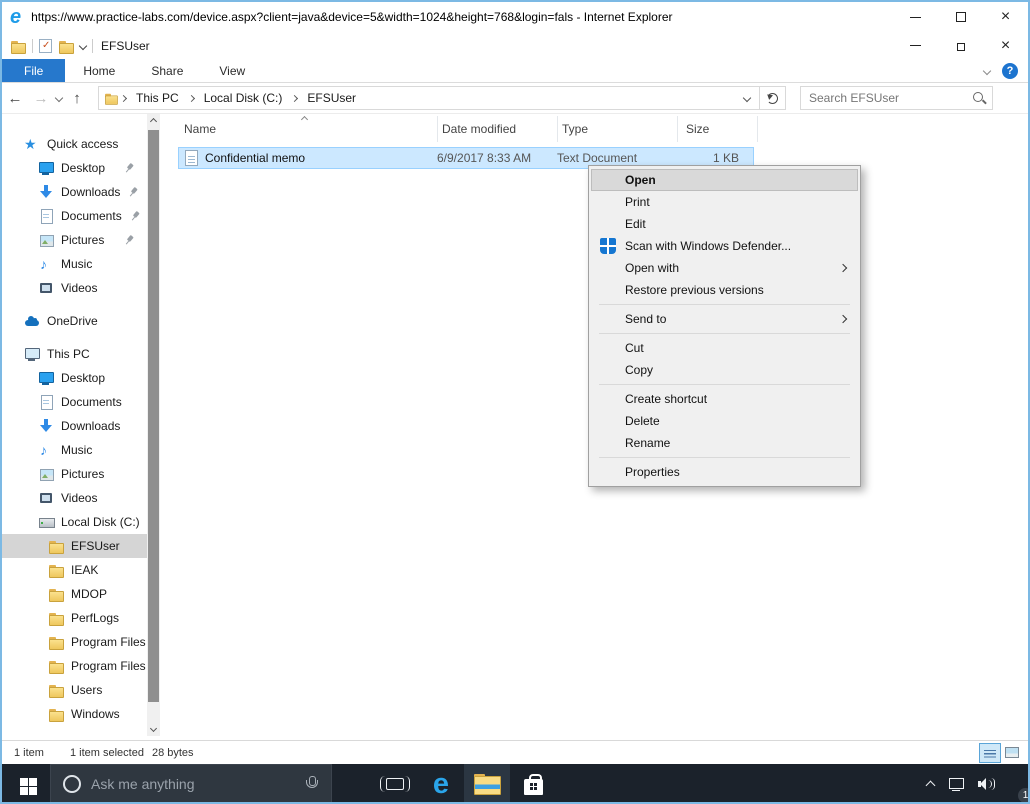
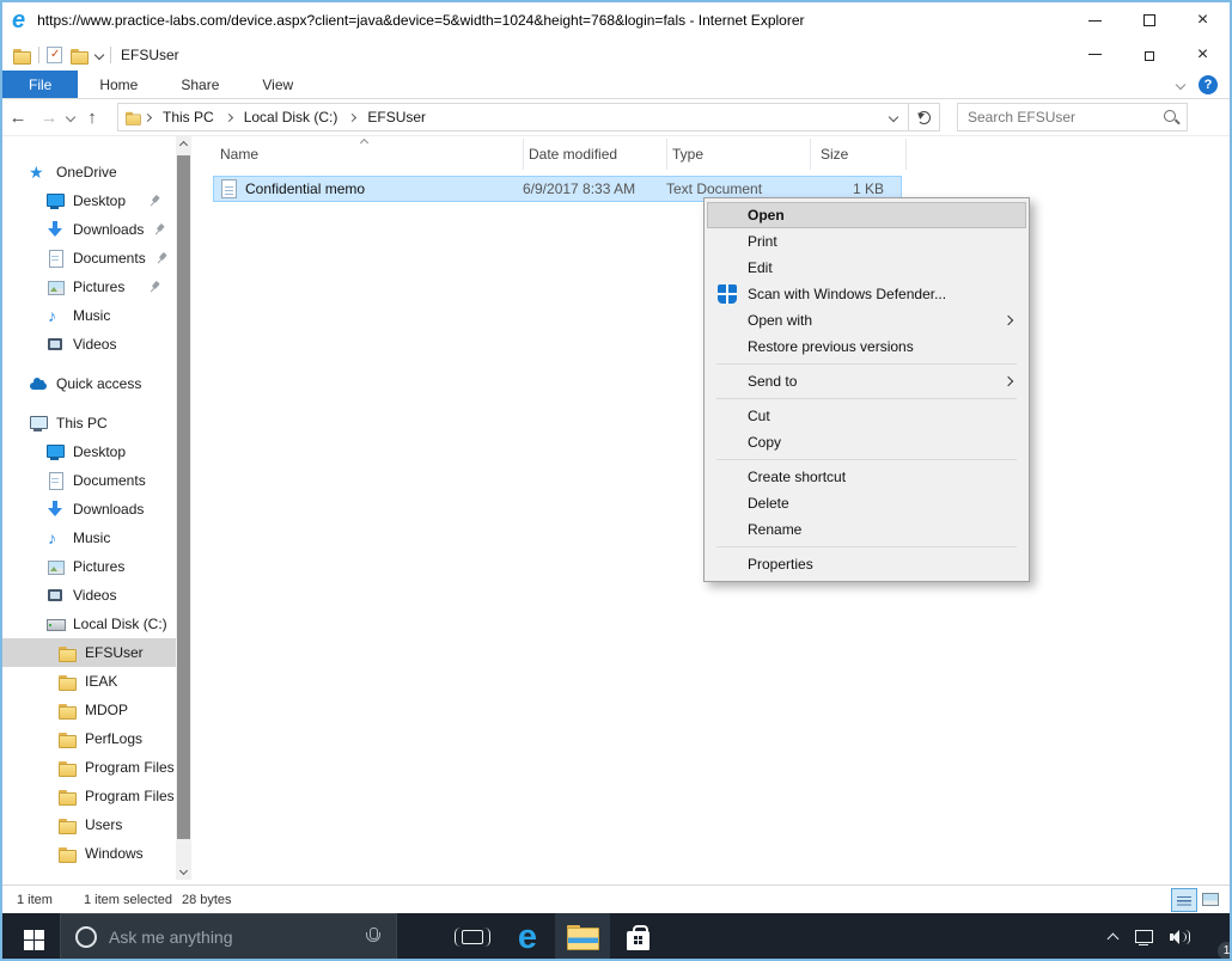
  e
  https://www.practice-labs.com/device.aspx?client=java&device=5&width=1024&height=768&login=fals - Internet Explorer
  ×
  EFSUser
  ×
  File
  Home
  Share
  View
  ?
  ←
  →
  ↑
  This PC
  Local Disk (C:)
  EFSUser
  Search EFSUser
- Quick access
+ OneDrive
  Desktop
  Downloads
  Documents
  Pictures
  Music
  Videos
- OneDrive
+ Quick access
  This PC
  Desktop
  Documents
  Downloads
  Music
  Pictures
  Videos
  Local Disk (C:)
  EFSUser
  IEAK
  MDOP
  PerfLogs
  Program Files
  Program Files
  Users
  Windows
  Name
  Date modified
  Type
  Size
  Confidential memo
  6/9/2017 8:33 AM
  Text Document
  1 KB
  Open
  Print
  Edit
  Scan with Windows Defender...
  Open with
  Restore previous versions
  Send to
  Cut
  Copy
  Create shortcut
  Delete
  Rename
  Properties
  1 item
  1 item selected
  28 bytes
  Ask me anything
  e
  1
